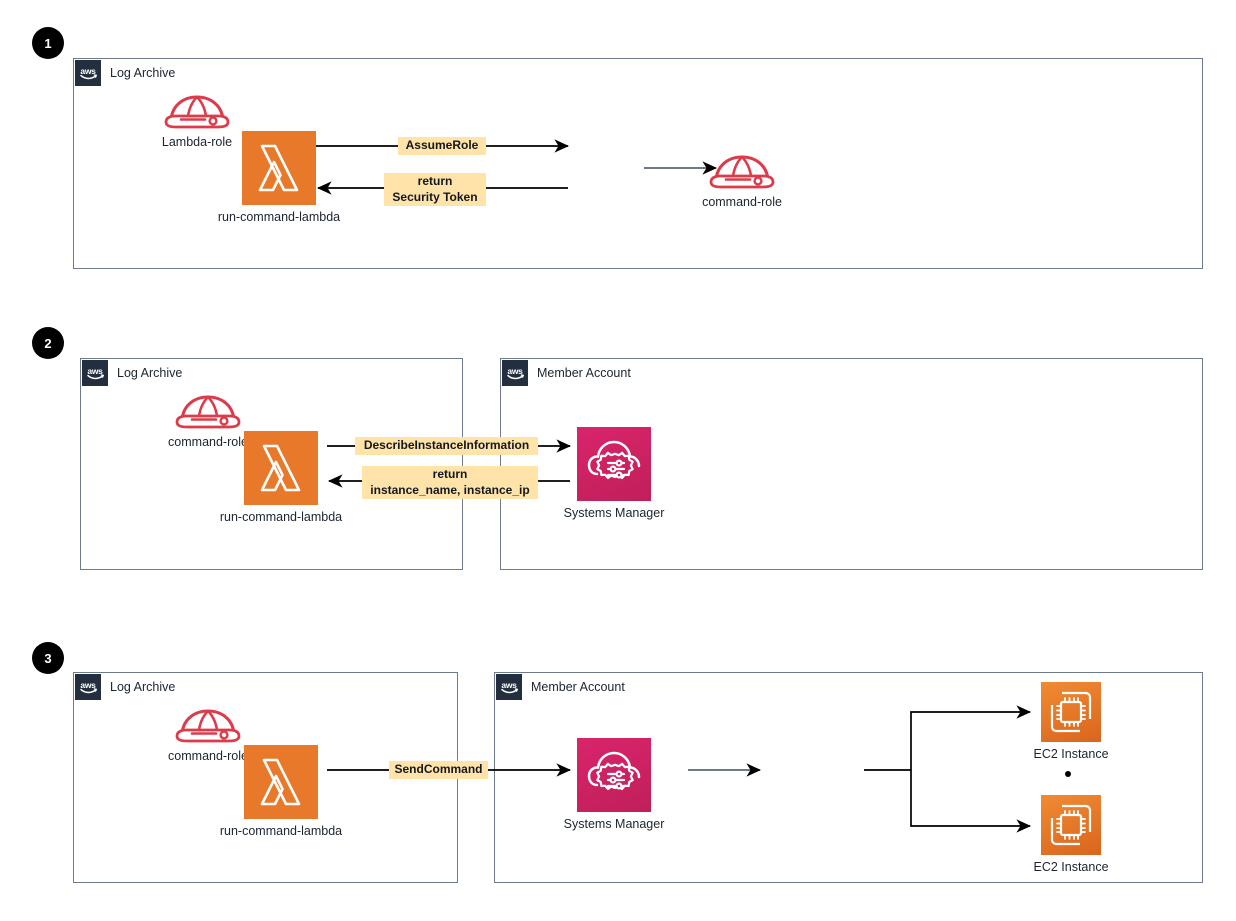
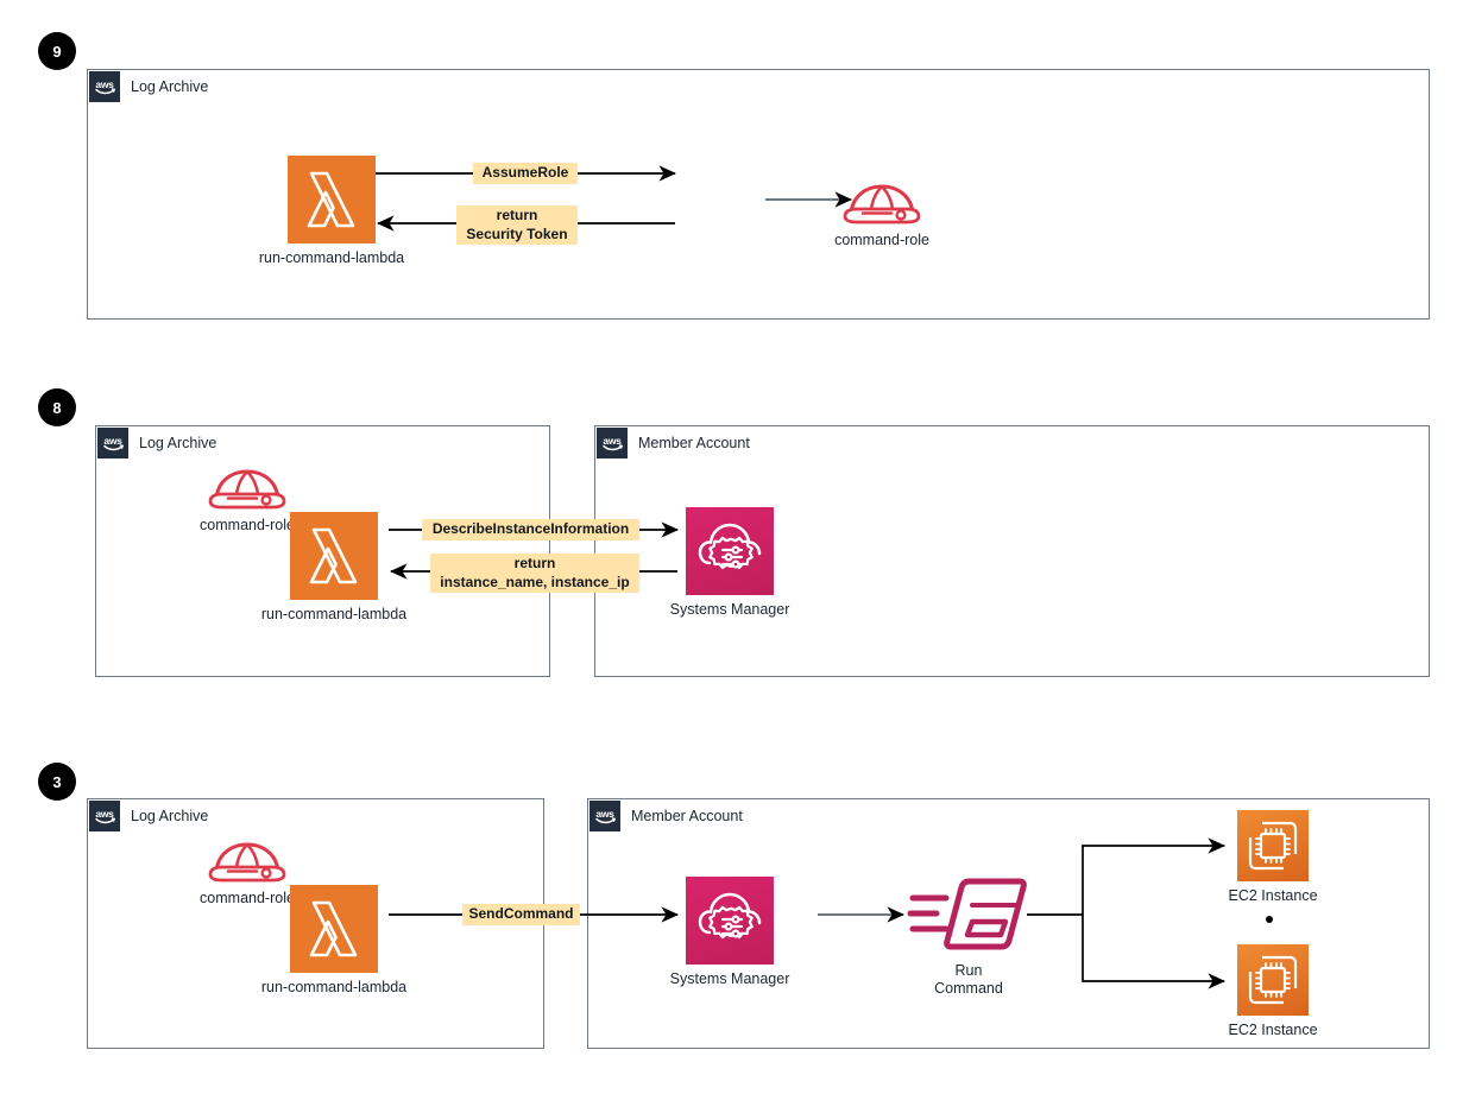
- 1
+ 9
  aws
  Log Archive
- Lambda-role
  run-command-lambda
  command-role
  AssumeRole
  return
  Security Token
- 2
+ 8
  aws
  Log Archive
  aws
  Member Account
  command-rol
  run-command-lambda
  Systems Manager
  DescribeInstanceInformation
  return
  instance_name, instance_ip
  3
  aws
  Log Archive
  aws
  Member Account
  command-rol
  run-command-lambda
  Systems Manager
+ Run
+ Command
  EC2 Instance
  EC2 Instance
  SendCommand
